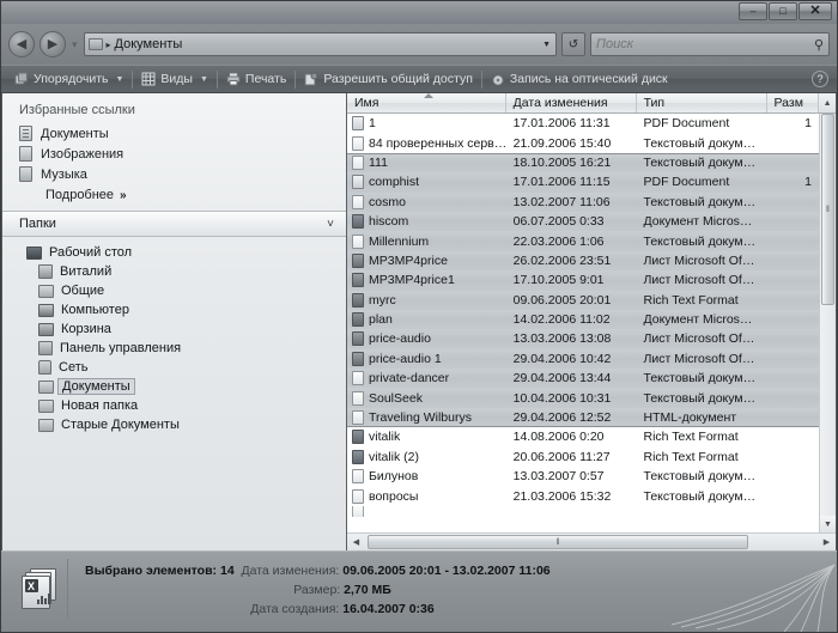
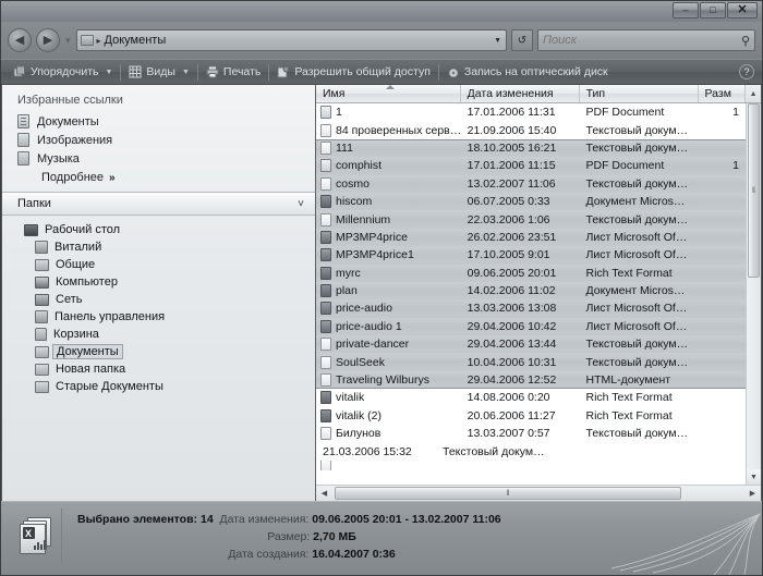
  –
  □
  ✕
  ◀
  ▶
  ▾
  ▸
  Документы
  ↺
  Поиск
  ⚲
  Упорядочить
  Виды
  Печать
  Разрешить общий доступ
  Запись на оптический диск
  ?
  Избранные ссылки
  Документы
  Изображения
  Музыка
  Подробнее
  »
  Папки
  ˅
  Рабочий стол
  Виталий
  Общие
  Компьютер
- Корзина
+ Сеть
  Панель управления
- Сеть
+ Корзина
  Документы
  Новая папка
  Старые Документы
  Имя
  Дата изменения
  Тип
  Разм
  1
  17.01.2006 11:31
  PDF Document
  1
  84 проверенных серв…
  21.09.2006 15:40
  Текстовый докум…
  111
  18.10.2005 16:21
  Текстовый докум…
  comphist
  17.01.2006 11:15
  PDF Document
  1
  cosmo
  13.02.2007 11:06
  Текстовый докум…
  hiscom
  06.07.2005 0:33
  Документ Micros…
  Millennium
  22.03.2006 1:06
  Текстовый докум…
  MP3MP4price
  26.02.2006 23:51
  Лист Microsoft Of…
  MP3MP4price1
  17.10.2005 9:01
  Лист Microsoft Of…
  myrc
  09.06.2005 20:01
  Rich Text Format
  plan
  14.02.2006 11:02
  Документ Micros…
  price-audio
  13.03.2006 13:08
  Лист Microsoft Of…
  price-audio 1
  29.04.2006 10:42
  Лист Microsoft Of…
  private-dancer
  29.04.2006 13:44
  Текстовый докум…
  SoulSeek
  10.04.2006 10:31
  Текстовый докум…
  Traveling Wilburys
  29.04.2006 12:52
  HTML-документ
  vitalik
  14.08.2006 0:20
  Rich Text Format
  vitalik (2)
  20.06.2006 11:27
  Rich Text Format
  Билунов
  13.03.2007 0:57
  Текстовый докум…
- вопросы
  21.03.2006 15:32
  Текстовый докум…
  X
  Выбрано элементов: 14 Дата изменения: 09.06.2005 20:01 - 13.02.2007 11:06
  Размер: 2,70 МБ
  Дата создания: 16.04.2007 0:36
